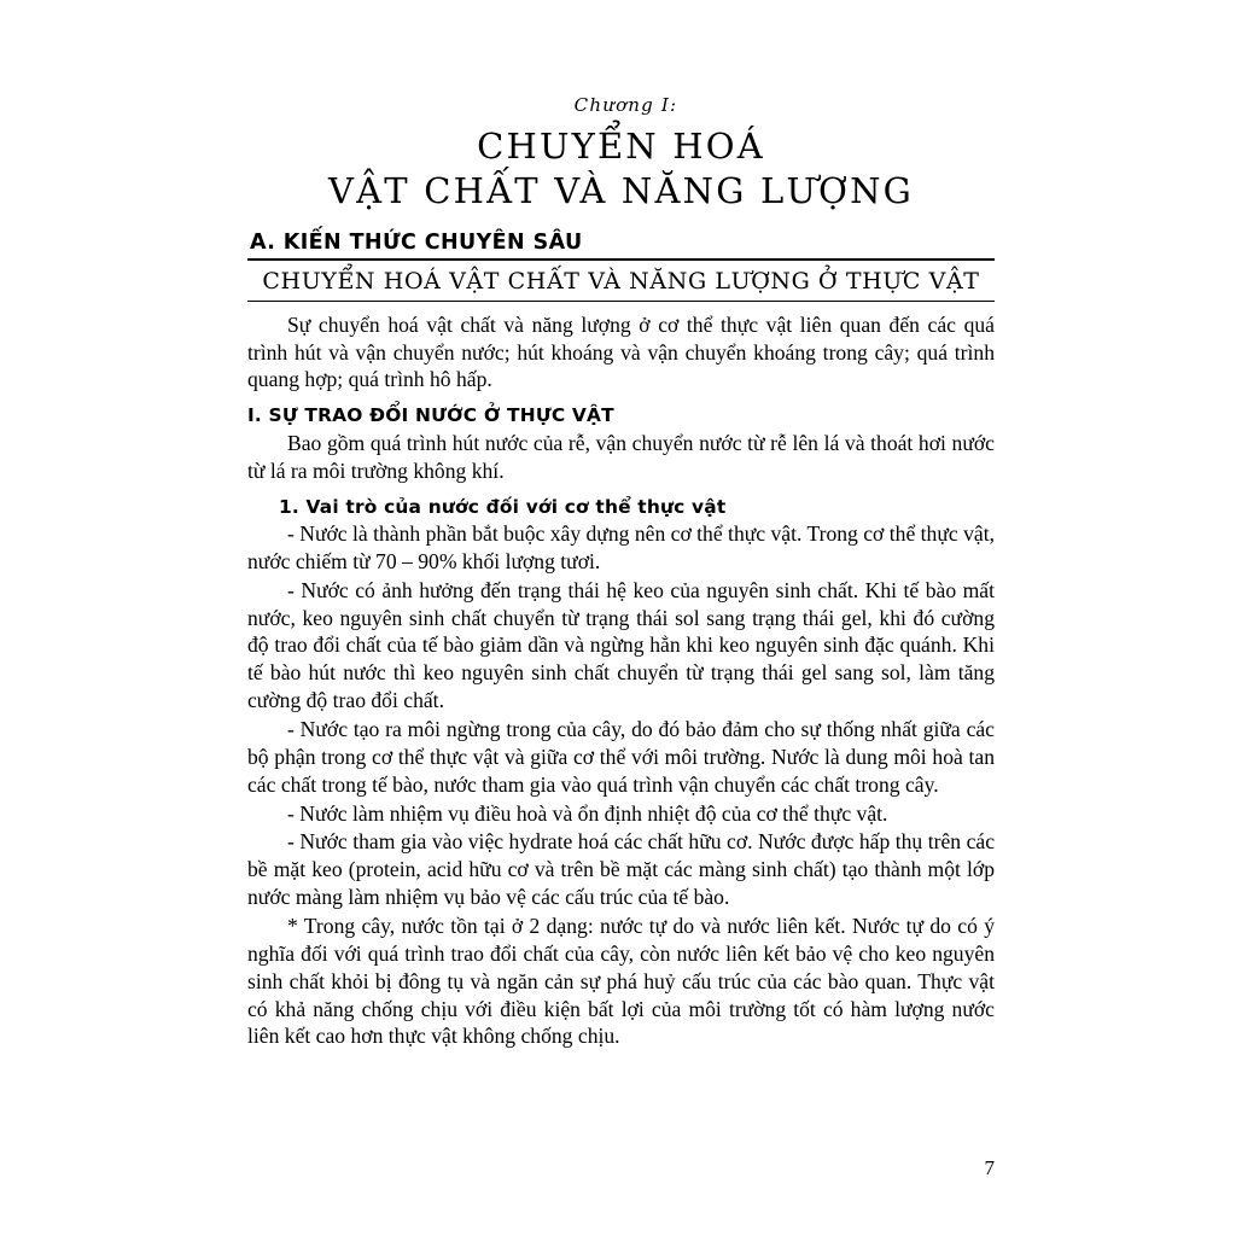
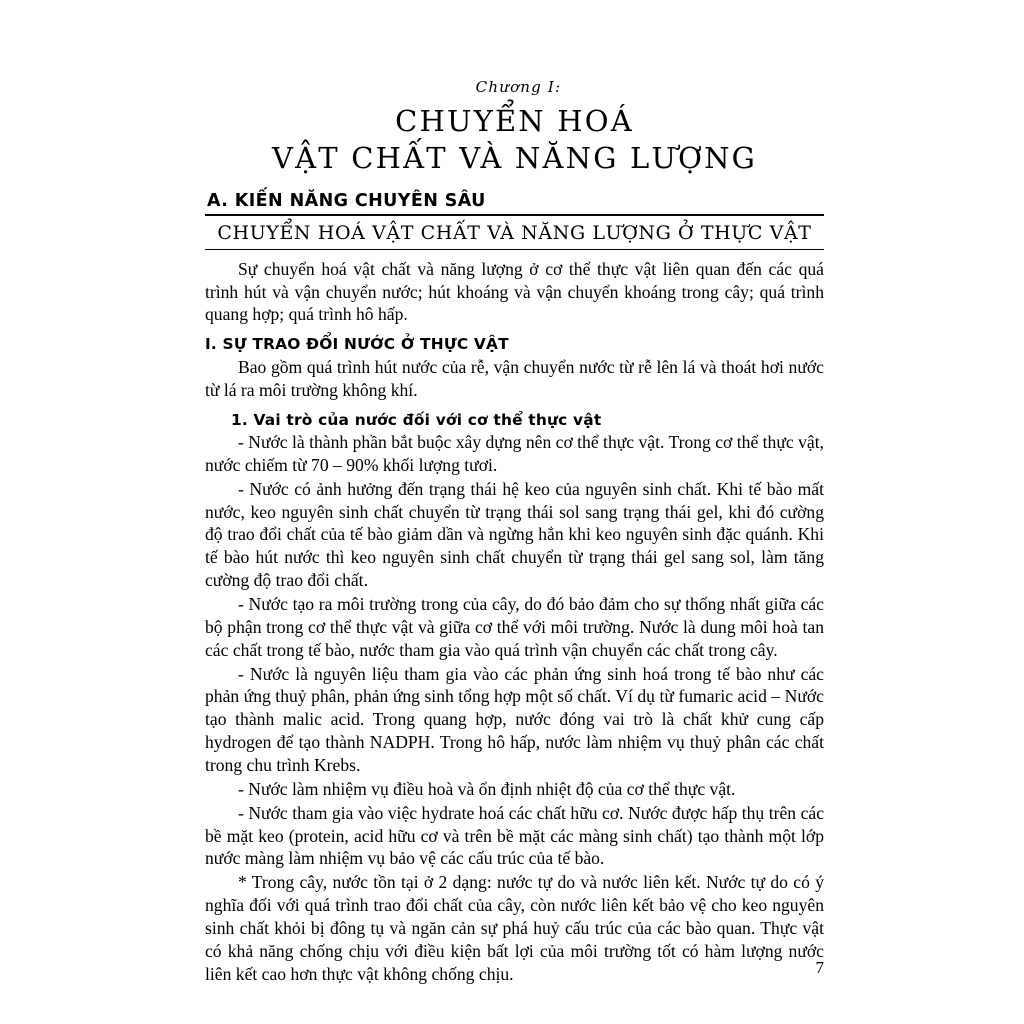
  Chương I:
  CHUYỂN HOÁ
  VẬT CHẤT VÀ NĂNG LƯỢNG
- A. KIẾN THỨC CHUYÊN SÂU
+ A. KIẾN NĂNG CHUYÊN SÂU
  CHUYỂN HOÁ VẬT CHẤT VÀ NĂNG LƯỢNG Ở THỰC VẬT
  Sự chuyển hoá vật chất và năng lượng ở cơ thể thực vật liên quan đến các quá trình hút và vận chuyển nước; hút khoáng và vận chuyển khoáng trong cây; quá trình quang hợp; quá trình hô hấp.
  I. SỰ TRAO ĐỔI NƯỚC Ở THỰC VẬT
  Bao gồm quá trình hút nước của rễ, vận chuyển nước từ rễ lên lá và thoát hơi nước từ lá ra môi trường không khí.
  1. Vai trò của nước đối với cơ thể thực vật
  - Nước là thành phần bắt buộc xây dựng nên cơ thể thực vật. Trong cơ thể thực vật, nước chiếm từ 70 – 90% khối lượng tươi.
  - Nước có ảnh hưởng đến trạng thái hệ keo của nguyên sinh chất. Khi tế bào mất nước, keo nguyên sinh chất chuyển từ trạng thái sol sang trạng thái gel, khi đó cường độ trao đổi chất của tế bào giảm dần và ngừng hẳn khi keo nguyên sinh đặc quánh. Khi tế bào hút nước thì keo nguyên sinh chất chuyển từ trạng thái gel sang sol, làm tăng cường độ trao đổi chất.
- - Nước tạo ra môi ngừng trong của cây, do đó bảo đảm cho sự thống nhất giữa các bộ phận trong cơ thể thực vật và giữa cơ thể với môi trường. Nước là dung môi hoà tan các chất trong tế bào, nước tham gia vào quá trình vận chuyển các chất trong cây.
+ - Nước tạo ra môi trường trong của cây, do đó bảo đảm cho sự thống nhất giữa các bộ phận trong cơ thể thực vật và giữa cơ thể với môi trường. Nước là dung môi hoà tan các chất trong tế bào, nước tham gia vào quá trình vận chuyển các chất trong cây.
+ - Nước là nguyên liệu tham gia vào các phản ứng sinh hoá trong tế bào như các phản ứng thuỷ phân, phản ứng sinh tổng hợp một số chất. Ví dụ từ fumaric acid – Nước tạo thành malic acid. Trong quang hợp, nước đóng vai trò là chất khử cung cấp hydrogen để tạo thành NADPH. Trong hô hấp, nước làm nhiệm vụ thuỷ phân các chất trong chu trình Krebs.
  - Nước làm nhiệm vụ điều hoà và ổn định nhiệt độ của cơ thể thực vật.
  - Nước tham gia vào việc hydrate hoá các chất hữu cơ. Nước được hấp thụ trên các bề mặt keo (protein, acid hữu cơ và trên bề mặt các màng sinh chất) tạo thành một lớp nước màng làm nhiệm vụ bảo vệ các cấu trúc của tế bào.
  * Trong cây, nước tồn tại ở 2 dạng: nước tự do và nước liên kết. Nước tự do có ý nghĩa đối với quá trình trao đổi chất của cây, còn nước liên kết bảo vệ cho keo nguyên sinh chất khỏi bị đông tụ và ngăn cản sự phá huỷ cấu trúc của các bào quan. Thực vật có khả năng chống chịu với điều kiện bất lợi của môi trường tốt có hàm lượng nước liên kết cao hơn thực vật không chống chịu.
  7
